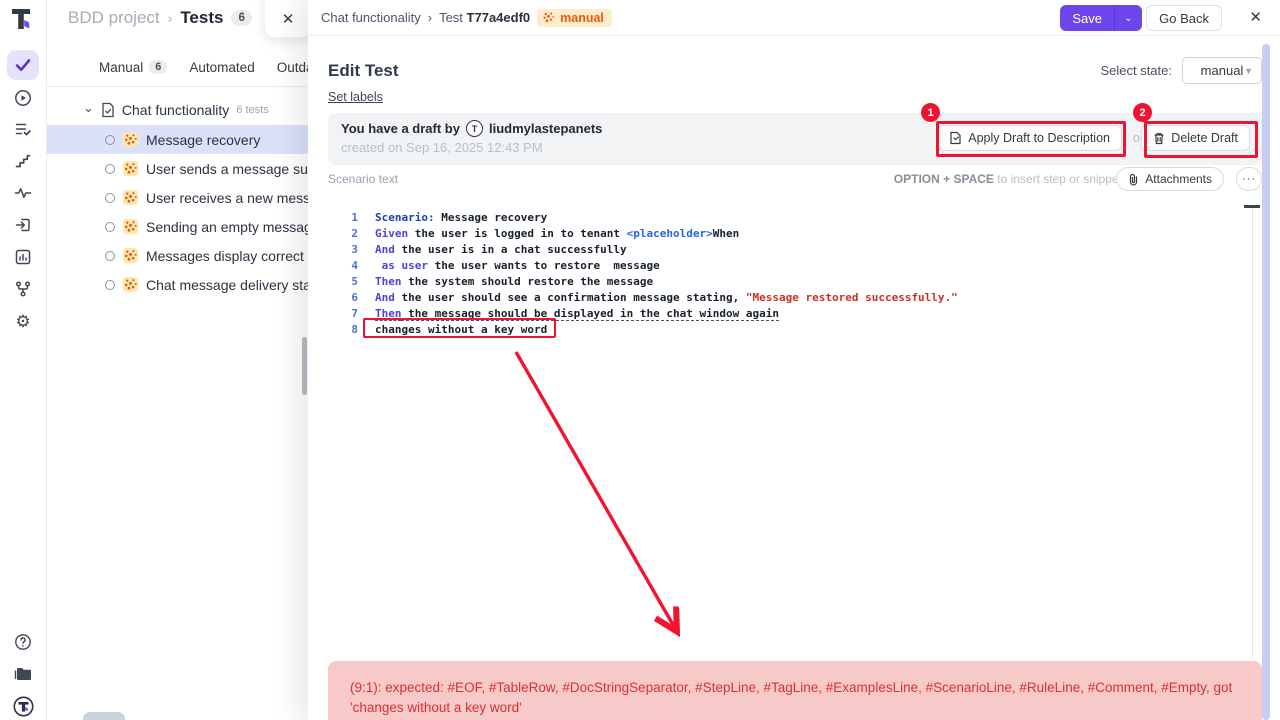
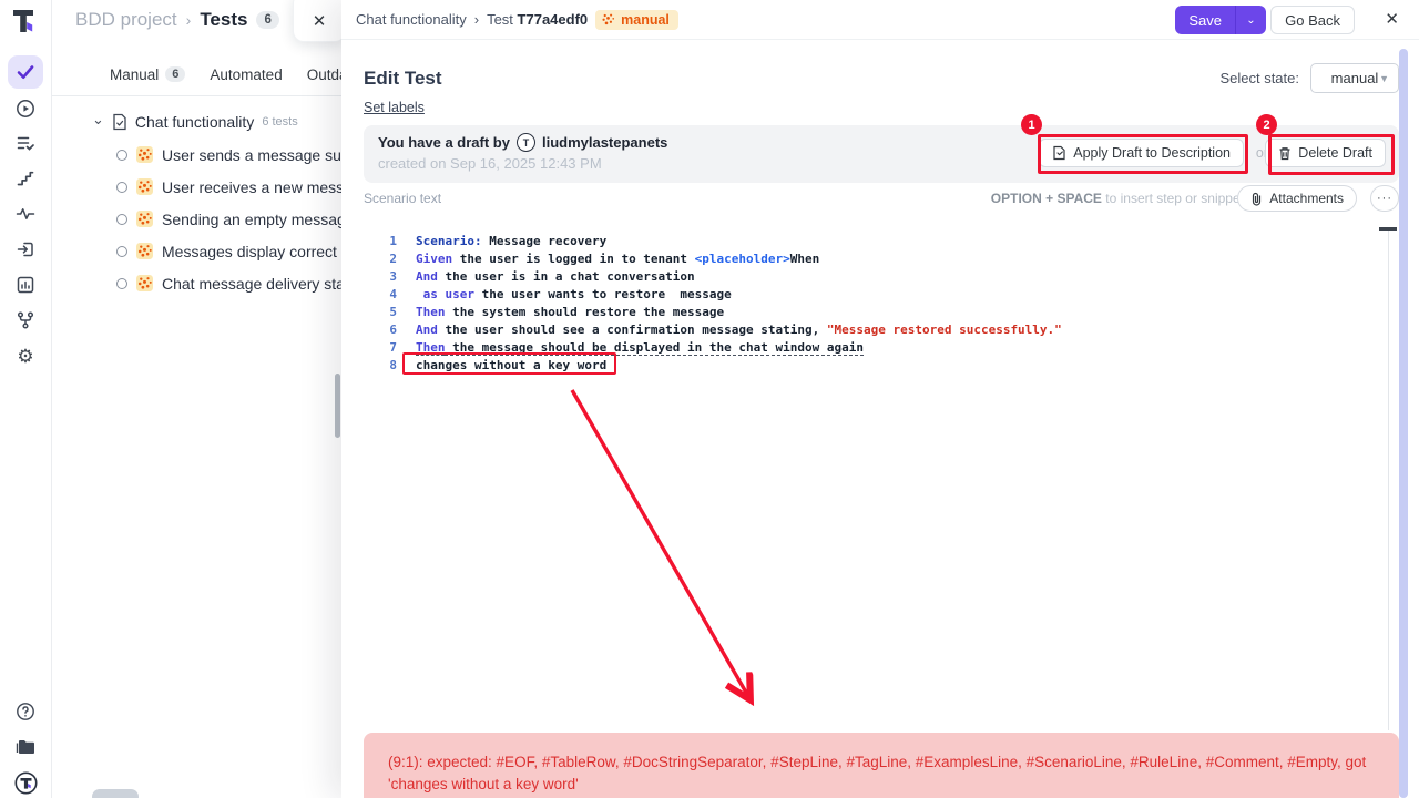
  ⚙
  BDD project
  ›
  Tests
  6
  Manual
  6
  Automated
  ⌄
  Chat functionality
  6 tests
- Message recovery
  User sends a message su
  User receives a new mess
  Sending an empty messa
  Messages display correct
  Chat message delivery st
  ✕
  Chat functionality
  ›
  Test T77a4edf0
  manual
  Save
  ⌄
  Go Back
  ✕
  Edit Test
  Select state:
  manual
  ▼
  Set labels
  You have a draft by
  T
  liudmylastepanets
  created on Sep 16, 2025 12:43 PM
  Apply Draft to Description
  Delete Draft
  Scenario text
  OPTION + SPACE to insert step or snipp
  Attachments
  ···
  1
  Scenario: Message recovery
  2
  Given the user is logged in to tenant <placeholder>When
  3
- And the user is in a chat successfully
+ And the user is in a chat conversation
  4
  as user the user wants to restore message
  5
  Then the system should restore the message
  6
  And the user should see a confirmation message stating, "Message restored successfully."
  7
  Then the message should be displayed in the chat window again
  8
  changes without a key word
  (9:1): expected: #EOF, #TableRow, #DocStringSeparator, #StepLine, #TagLine, #ExamplesLine, #ScenarioLine, #RuleLine, #Comment, #Empty, got
  'changes without a key word'
  1
  2
